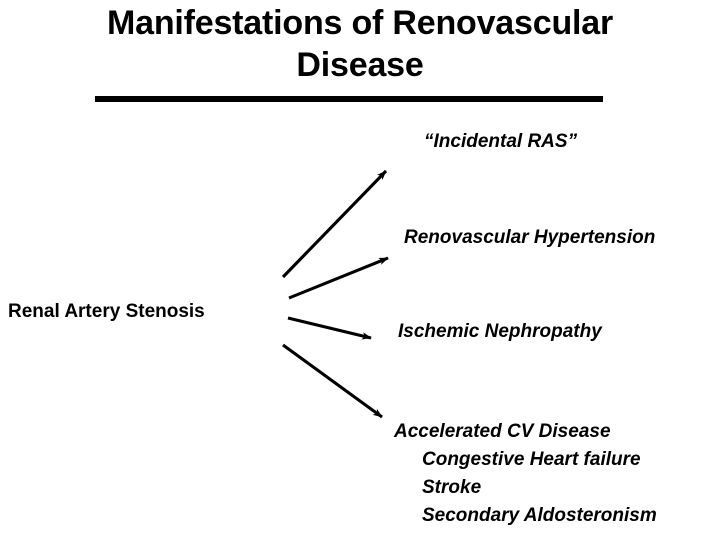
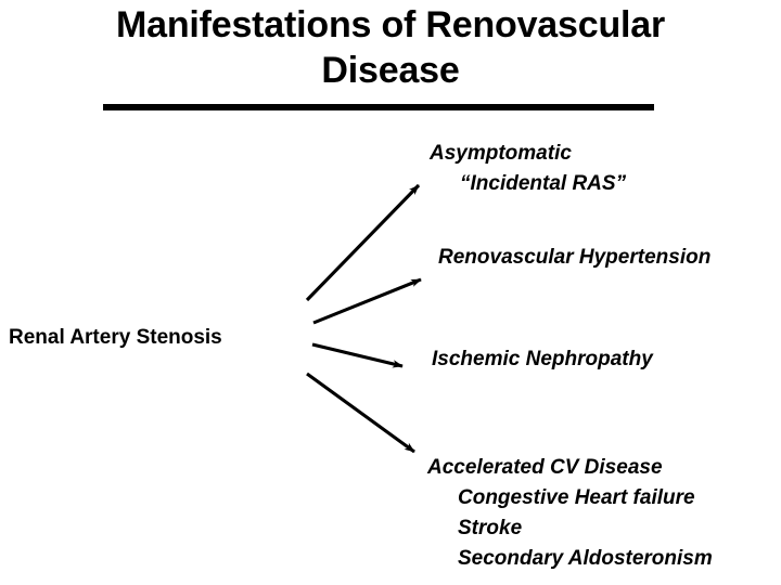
  Manifestations of Renovascular
  Disease
  Renal Artery Stenosis
+ Asymptomatic
  “Incidental RAS”
  Renovascular Hypertension
  Ischemic Nephropathy
  Accelerated CV Disease
  Congestive Heart failure
  Stroke
  Secondary Aldosteronism
